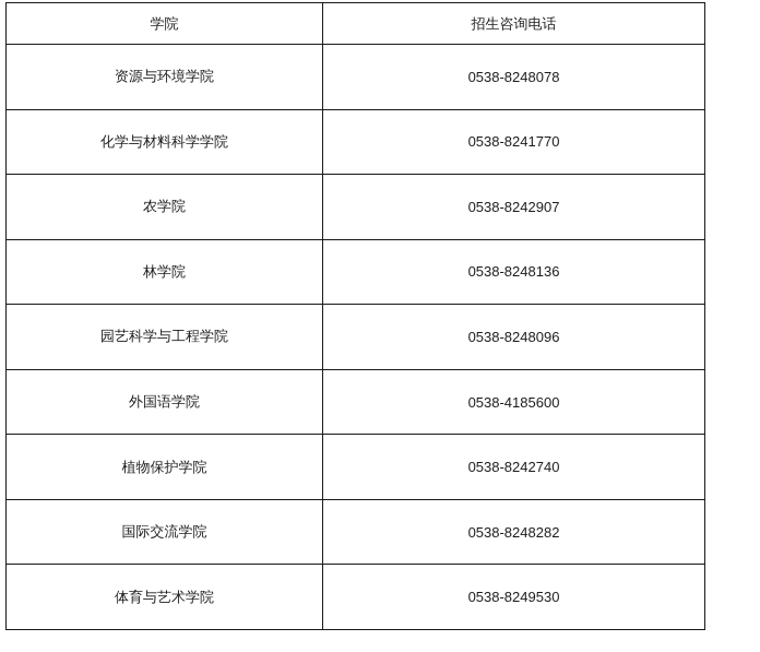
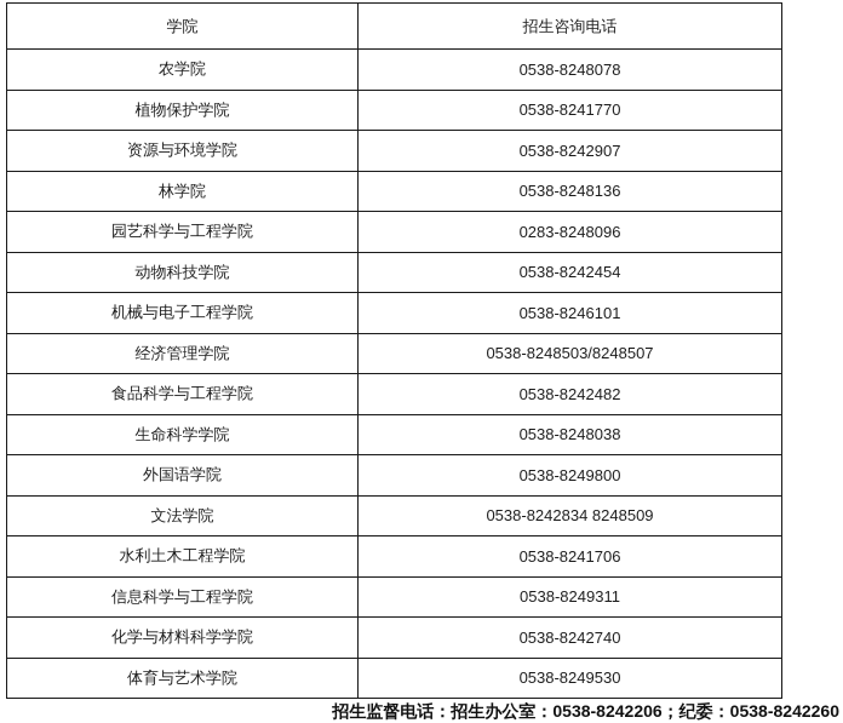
  学院	招生咨询电话
- 资源与环境学院	0538-8248078
+ 农学院	0538-8248078
- 化学与材料科学学院	0538-8241770
+ 植物保护学院	0538-8241770
- 农学院	0538-8242907
+ 资源与环境学院	0538-8242907
  林学院	0538-8248136
- 园艺科学与工程学院	0538-8248096
+ 园艺科学与工程学院	0283-8248096
+ 动物科技学院	0538-8242454
+ 机械与电子工程学院	0538-8246101
+ 经济管理学院	0538-8248503/8248507
+ 食品科学与工程学院	0538-8242482
+ 生命科学学院	0538-8248038
- 外国语学院	0538-4185600
+ 外国语学院	0538-8249800
+ 文法学院	0538-8242834 8248509
+ 水利土木工程学院	0538-8241706
+ 信息科学与工程学院	0538-8249311
- 植物保护学院	0538-8242740
+ 化学与材料科学学院	0538-8242740
- 国际交流学院	0538-8248282
  体育与艺术学院	0538-8249530
+ 招生监督电话：招生办公室：0538-8242206；纪委：0538-8242260
